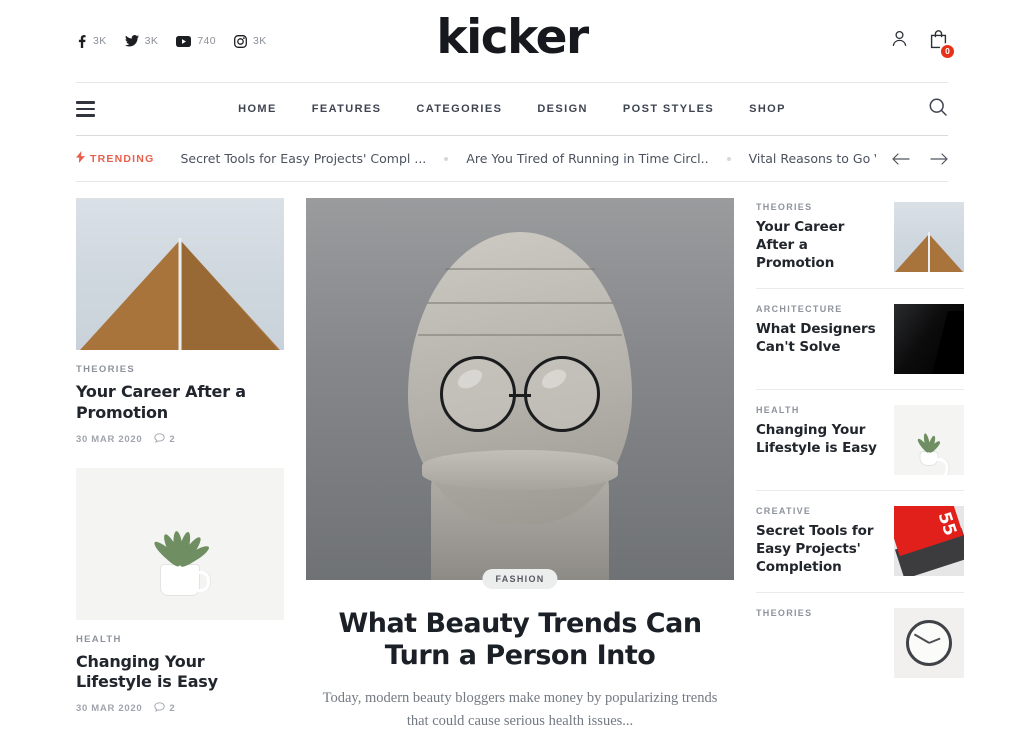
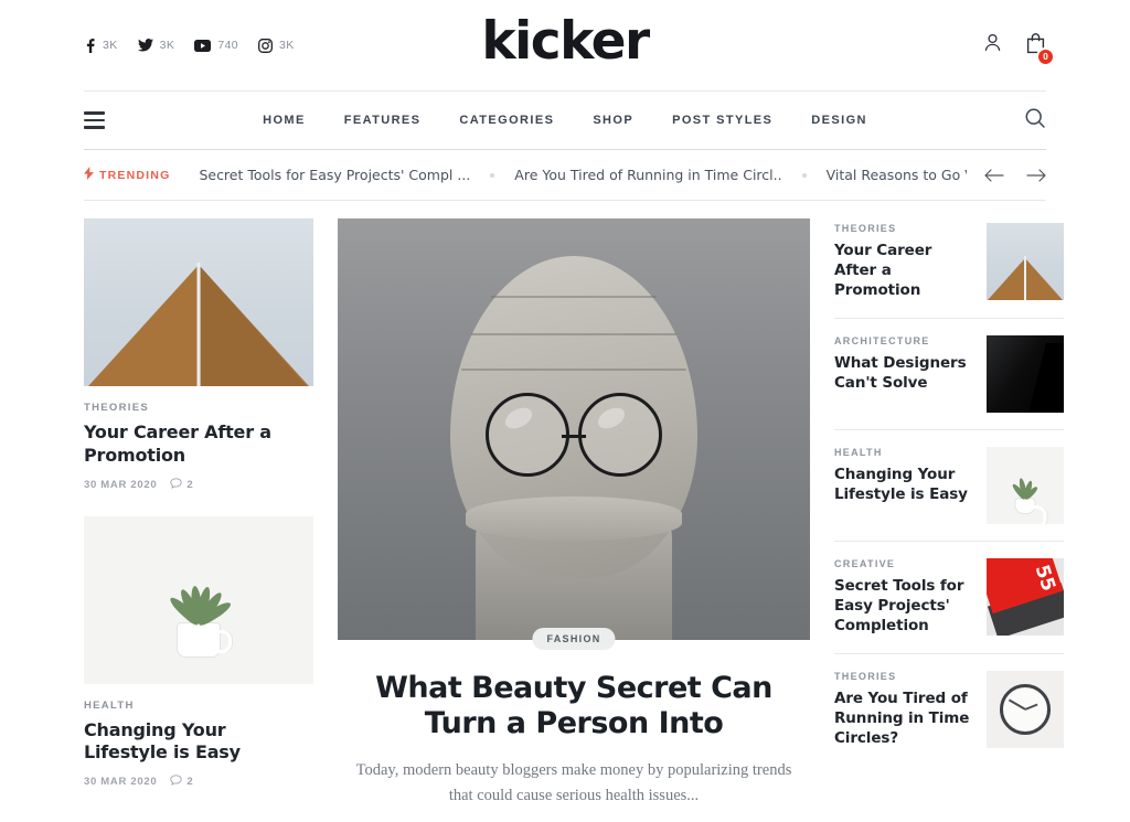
  3K
  3K
  740
  3K
  kicker
  0
  HOME
  FEATURES
  CATEGORIES
- DESIGN
+ SHOP
  POST STYLES
- SHOP
+ DESIGN
  TRENDING
  Secret Tools for Easy Projects' Compl ...
  Are You Tired of Running in Time Circl..
  THEORIES
  Your Career After a Promotion
  30 MAR 2020
  2
  HEALTH
  Changing Your Lifestyle is Easy
  30 MAR 2020
  2
  FASHION
- What Beauty Trends Can Turn a Person Into
+ What Beauty Secret Can Turn a Person Into
  Today, modern beauty bloggers make money by popularizing trends that could cause serious health issues...
  THEORIES
  Your Career After a Promotion
  ARCHITECTURE
  What Designers Can't Solve
  HEALTH
  Changing Your Lifestyle is Easy
  CREATIVE
  Secret Tools for Easy Projects' Completion
  THEORIES
+ Are You Tired of Running in Time Circles?
